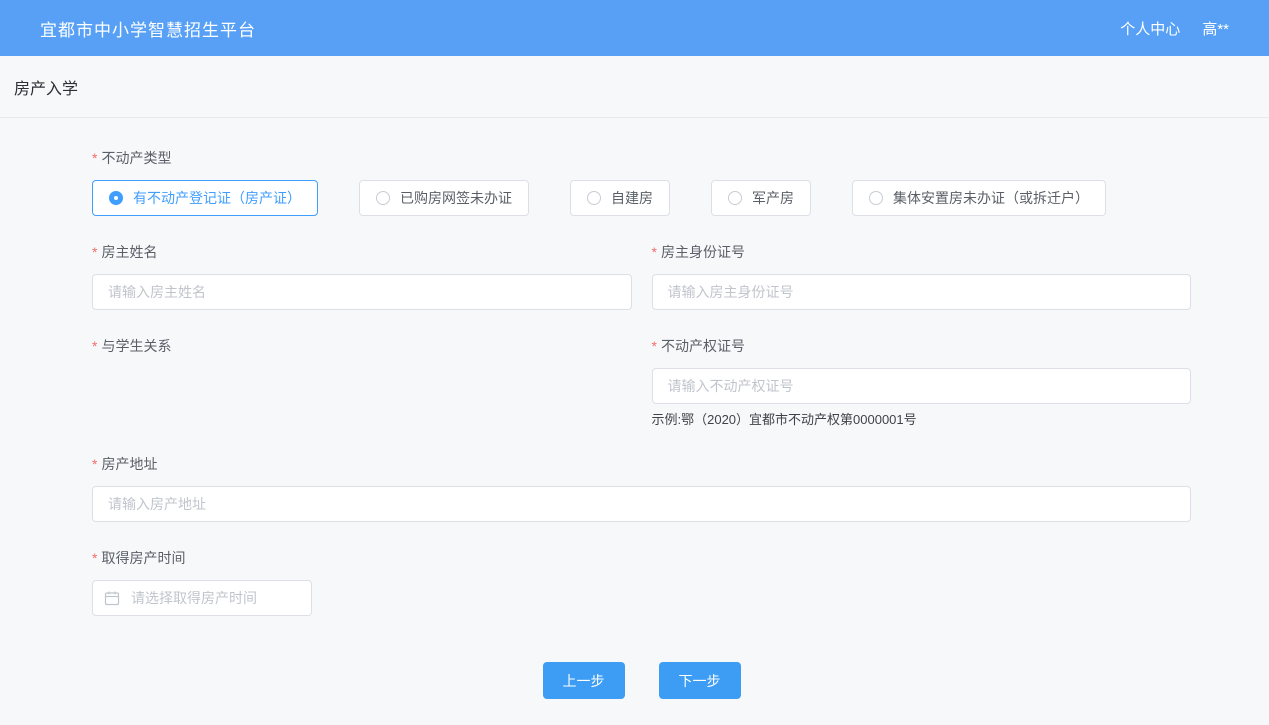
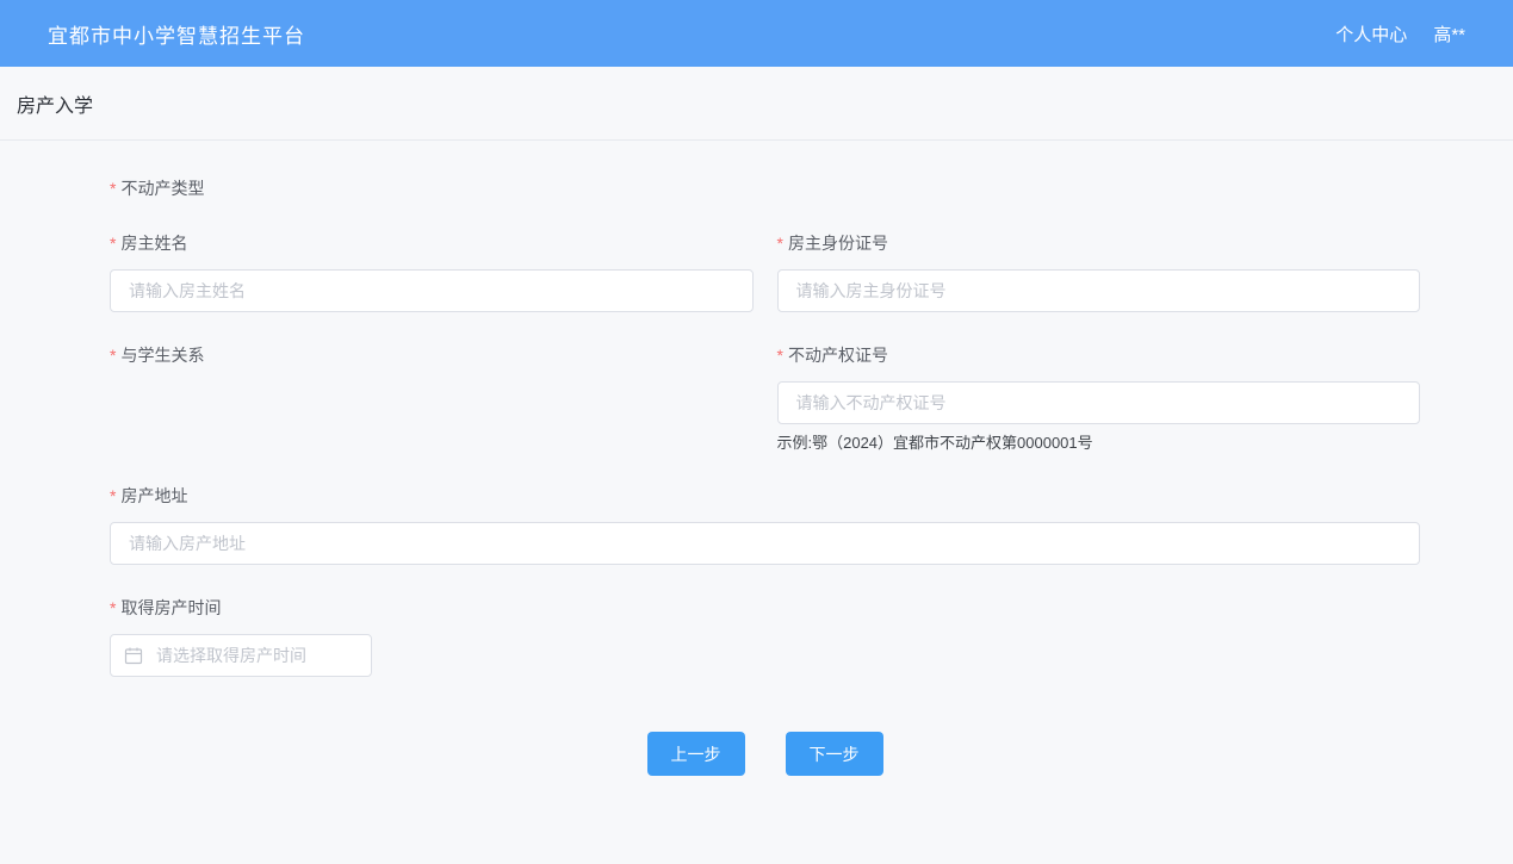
  宜都市中小学智慧招生平台
  个人中心
  高**
  房产入学
  * 不动产类型
- 有不动产登记证（房产证）
- 已购房网签未办证
- 自建房
- 军产房
- 集体安置房未办证（或拆迁户）
  * 房主姓名
  请输入房主姓名
  * 房主身份证号
  请输入房主身份证号
  * 与学生关系
  * 不动产权证号
  请输入不动产权证号
- 示例:鄂（2020）宜都市不动产权第0000001号
+ 示例:鄂（2024）宜都市不动产权第0000001号
  * 房产地址
  请输入房产地址
  * 取得房产时间
  请选择取得房产时间
  上一步
  下一步
